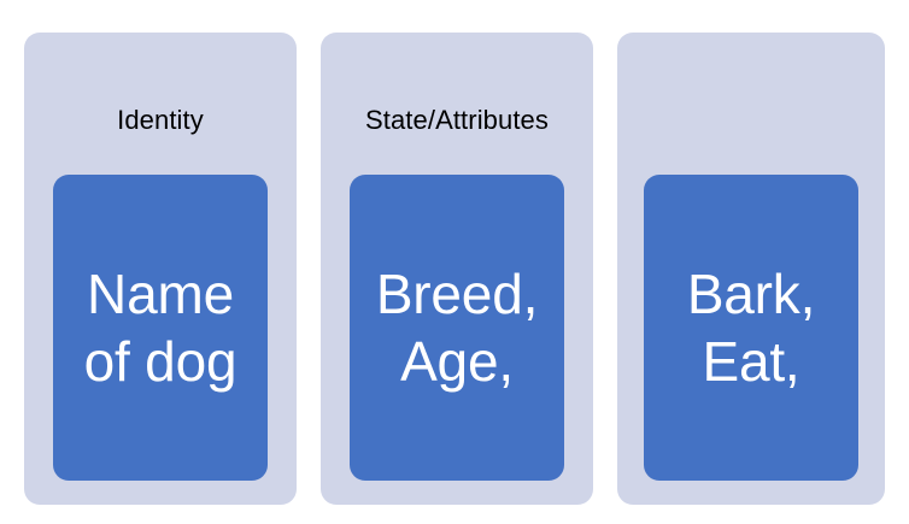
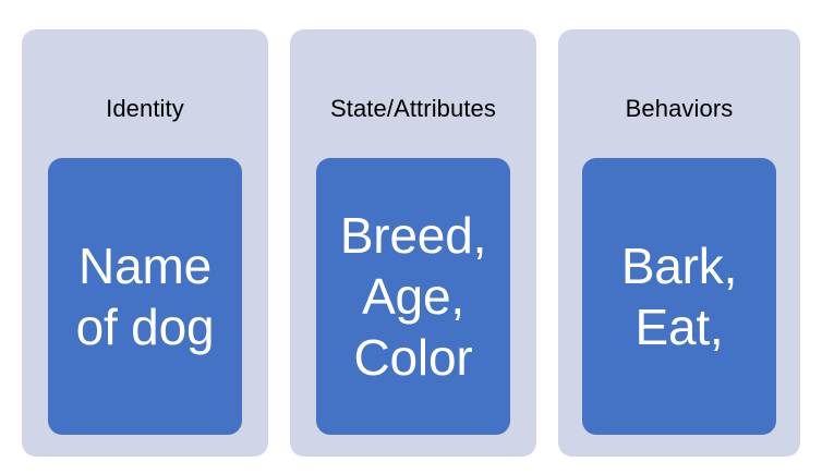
  Identity
  Name
  of dog
  State/Attributes
  Breed,
  Age,
+ Color
+ Behaviors
  Bark,
  Eat,
